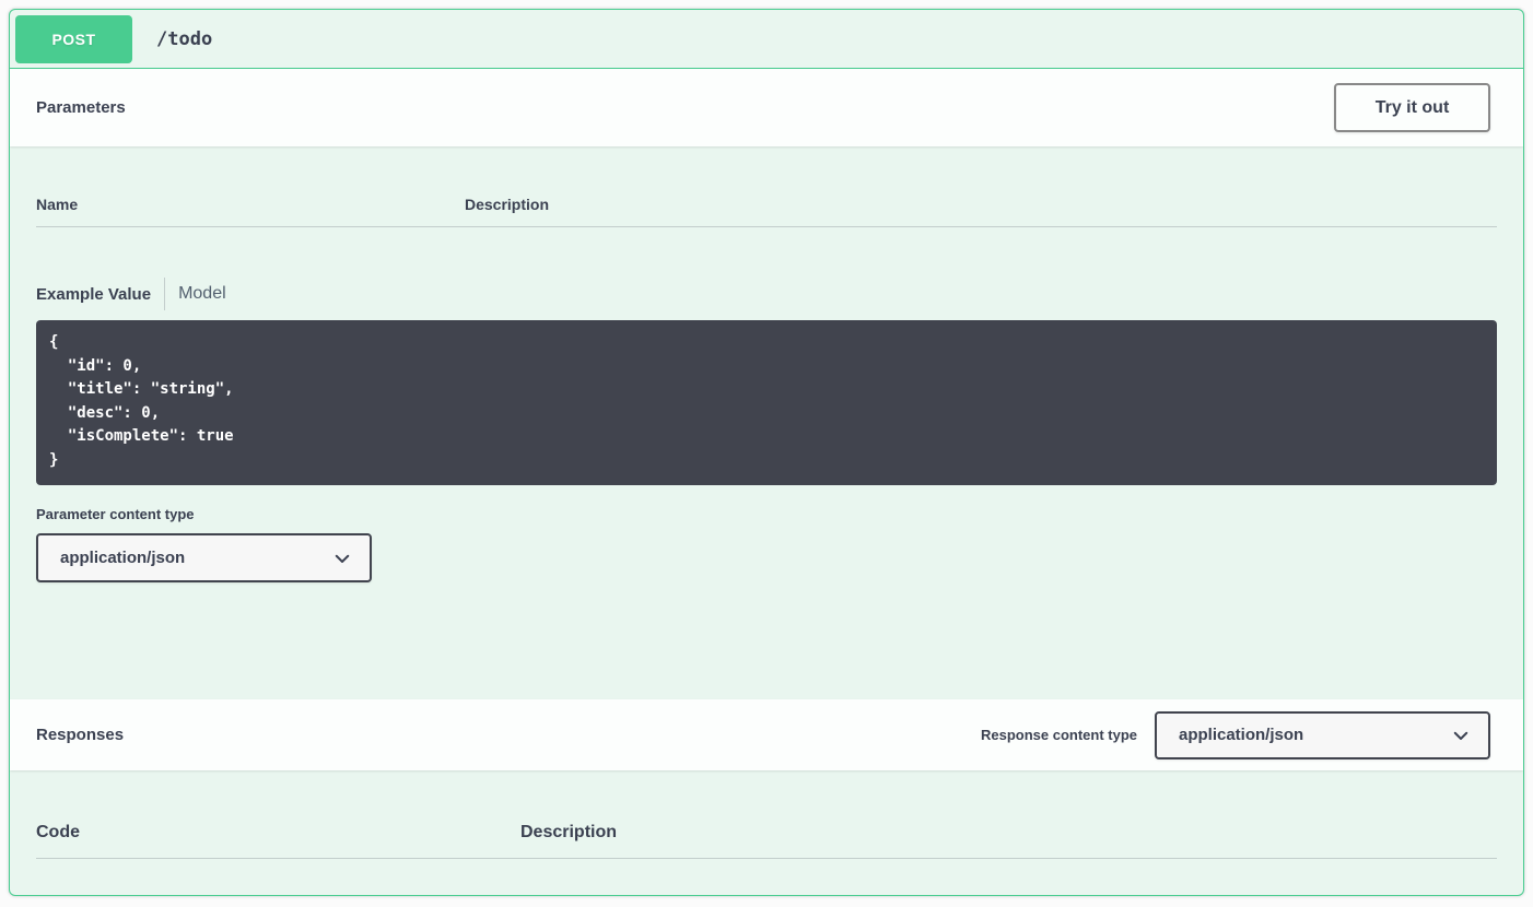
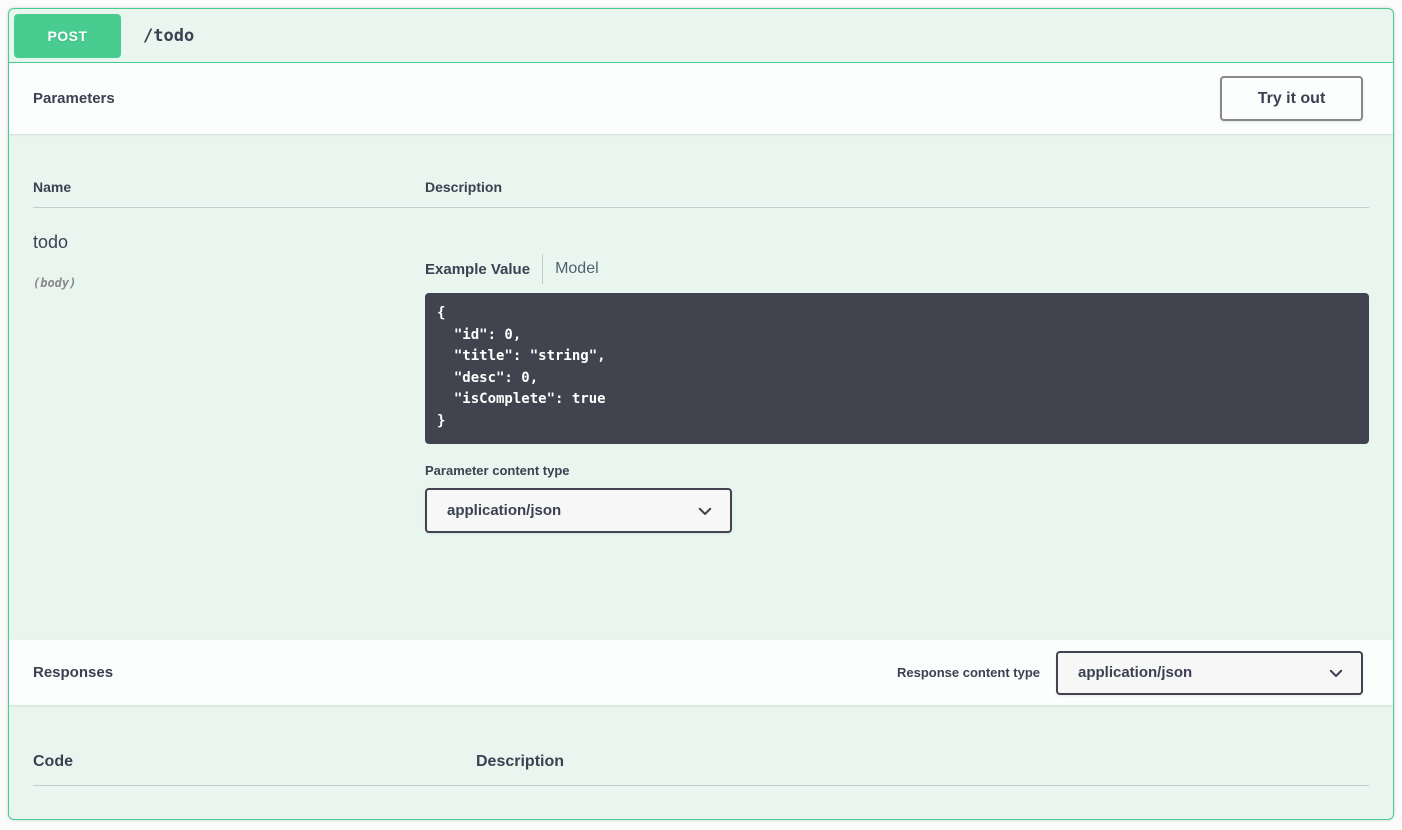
  POST
  /todo
  Parameters
  Try it out
  Name
  Description
+ todo
+ (body)
  Example Value
  Model
  {
  "id": 0,
  "title": "string",
  "desc": 0,
  "isComplete": true
  }
  Parameter content type
  application/json
  Responses
  Response content type
  application/json
  Code
  Description
